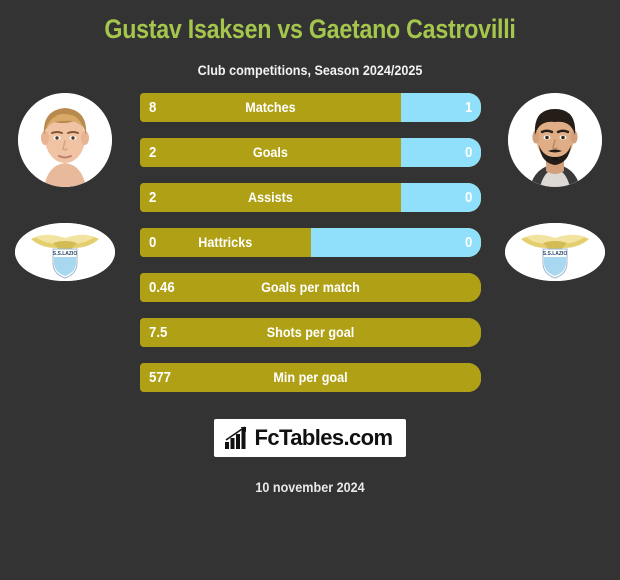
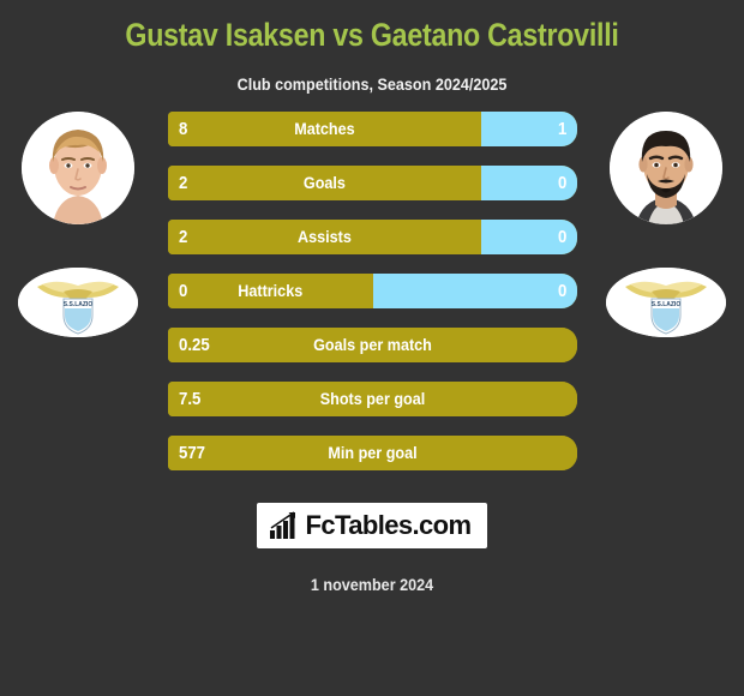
  Gustav Isaksen vs Gaetano Castrovilli
  Club competitions, Season 2024/2025
  8
  1
  Matches
  2
  0
  Goals
  2
  0
  Assists
  0
  0
  Hattricks
- 0.46
+ 0.25
  Goals per match
  7.5
  Shots per goal
  577
  Min per goal
  FcTables.com
- 10 november 2024
+ 1 november 2024
